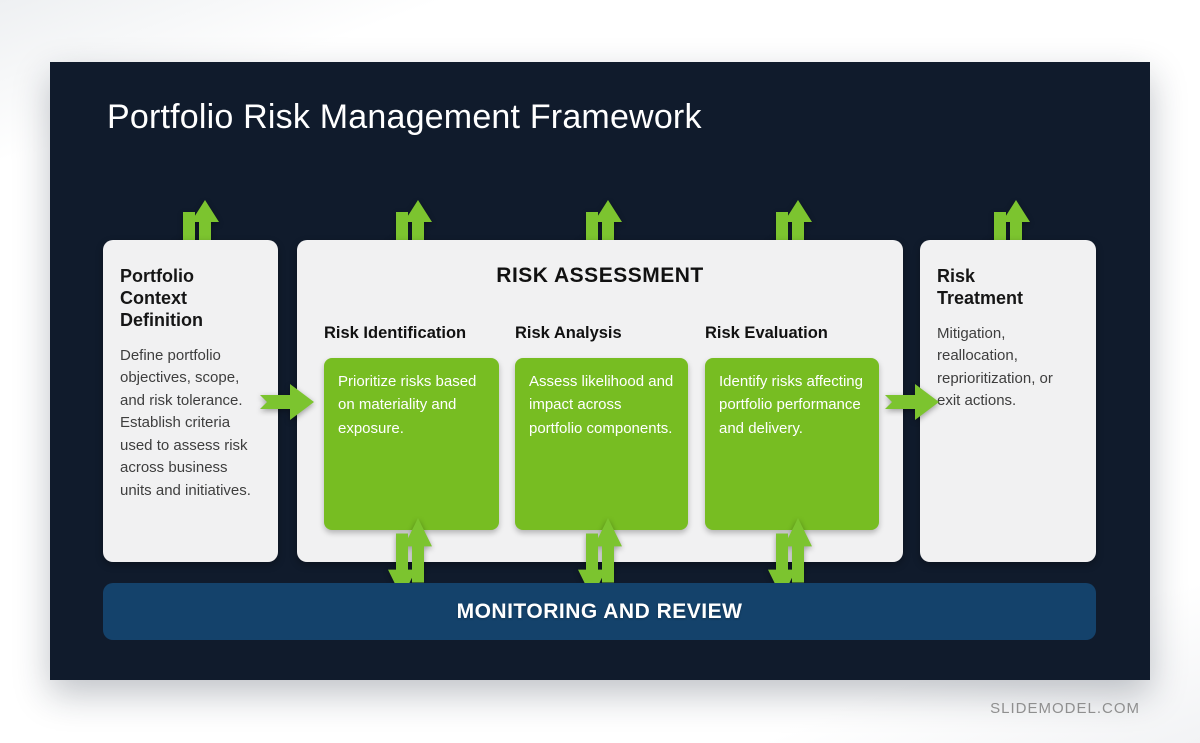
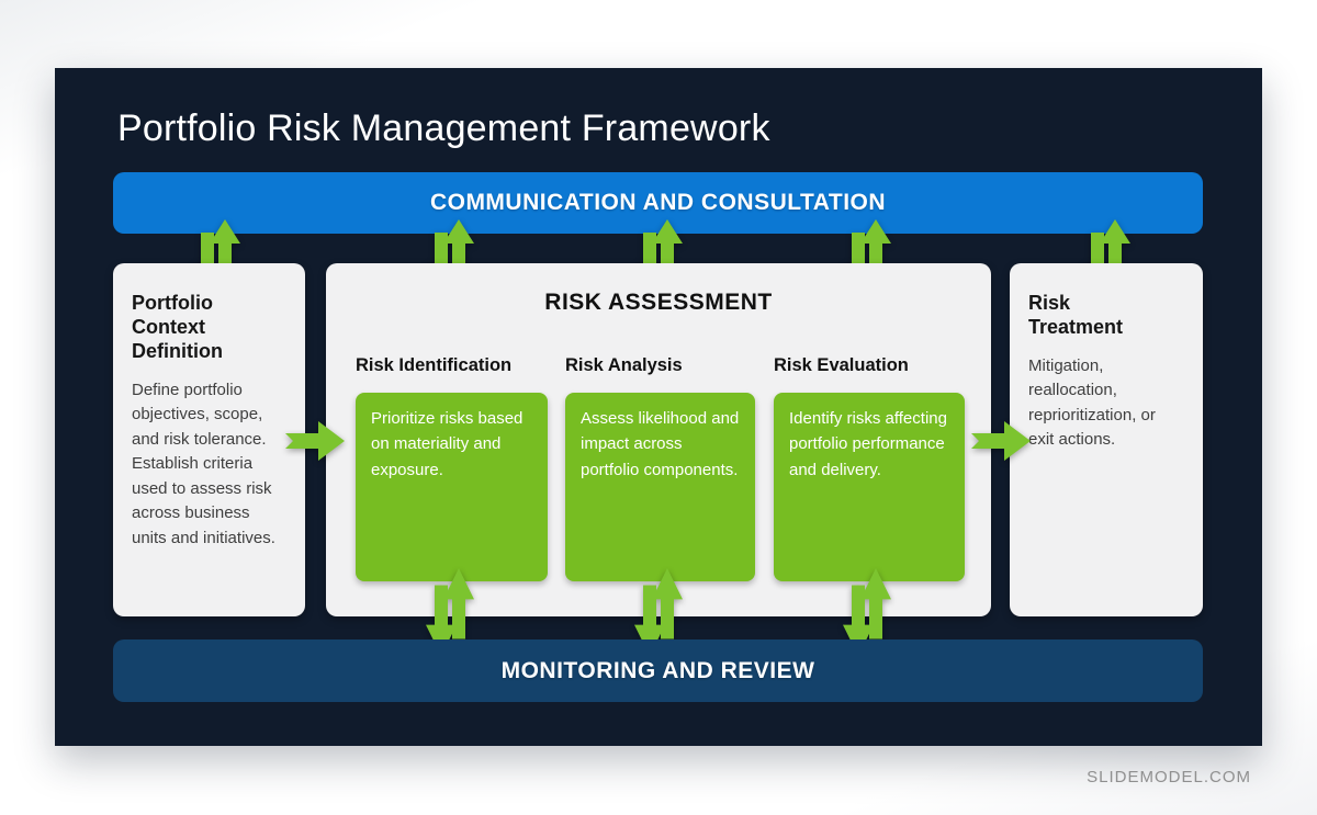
  Portfolio Risk Management Framework
+ COMMUNICATION AND CONSULTATION
  Portfolio
  Context
  Definition
  Define portfolio objectives, scope, and risk tolerance. Establish criteria used to assess risk across business units and initiatives.
  RISK ASSESSMENT
  Risk Identification
  Prioritize risks based on materiality and exposure.
  Risk Analysis
  Assess likelihood and impact across portfolio components.
  Risk Evaluation
  Identify risks affecting portfolio performance and delivery.
  Risk
  Treatment
  Mitigation, reallocation, reprioritization, or exit actions.
  MONITORING AND REVIEW
  SLIDEMODEL.COM
